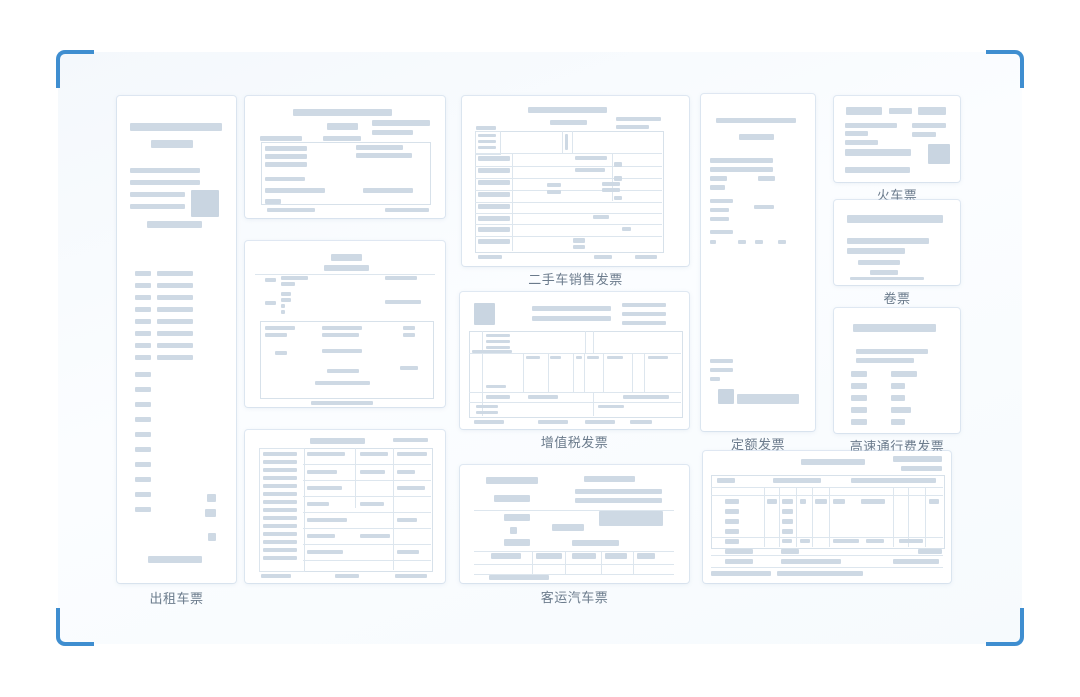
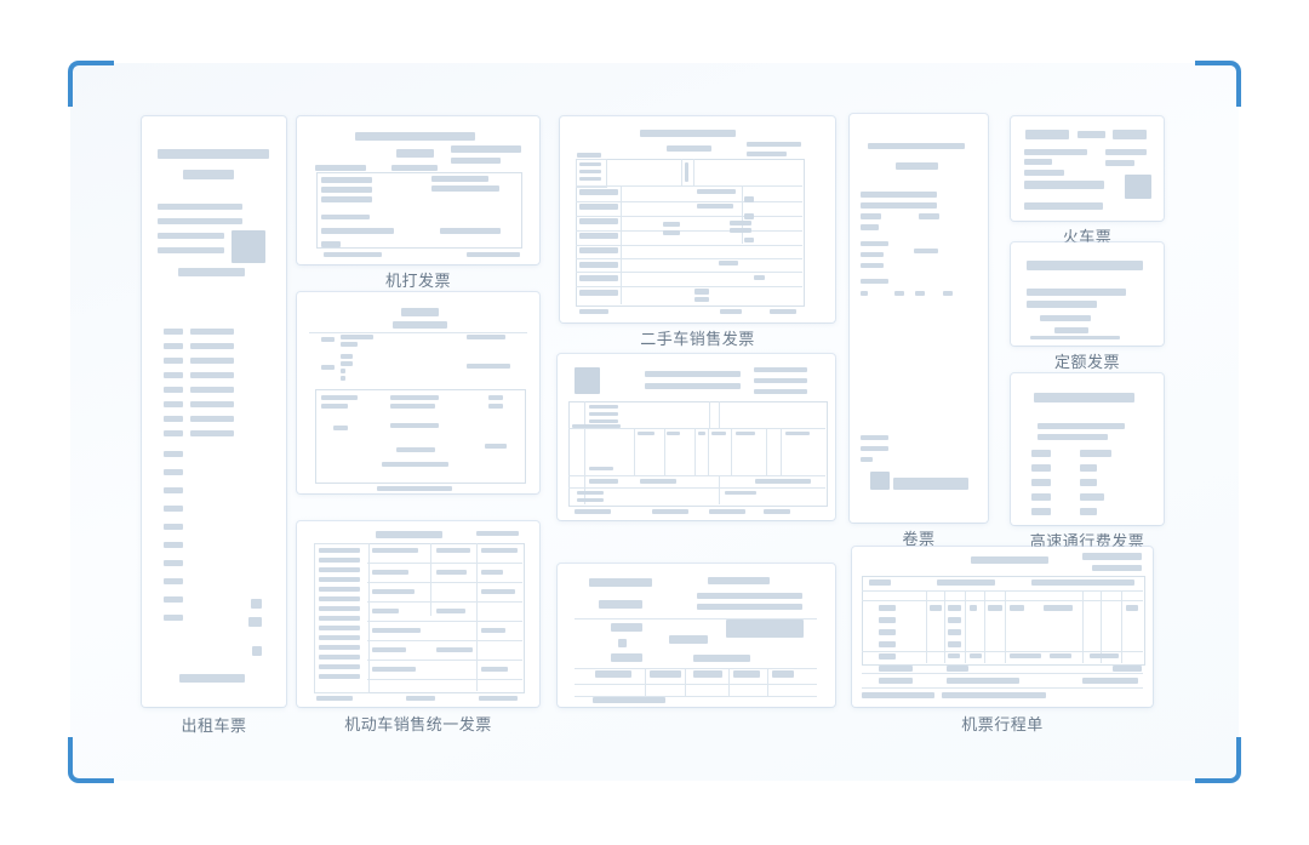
  出租车票
+ 机打发票
+ 机动车销售统一发票
  二手车销售发票
- 增值税发票
- 客运汽车票
- 定额发票
+ 卷票
  火车票
- 卷票
+ 定额发票
  高速通行费发票
+ 机票行程单
